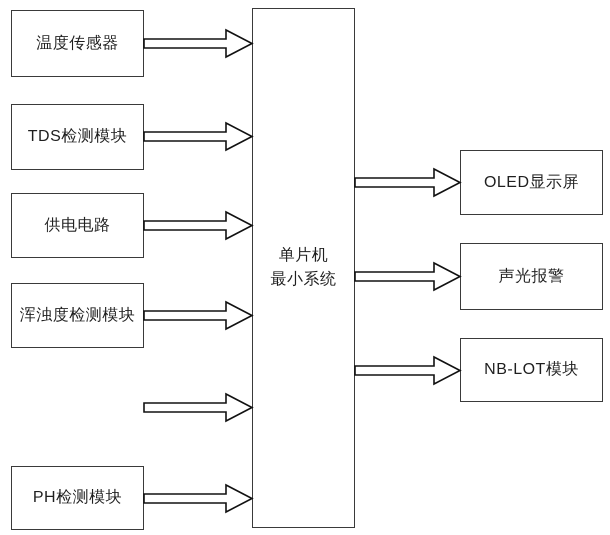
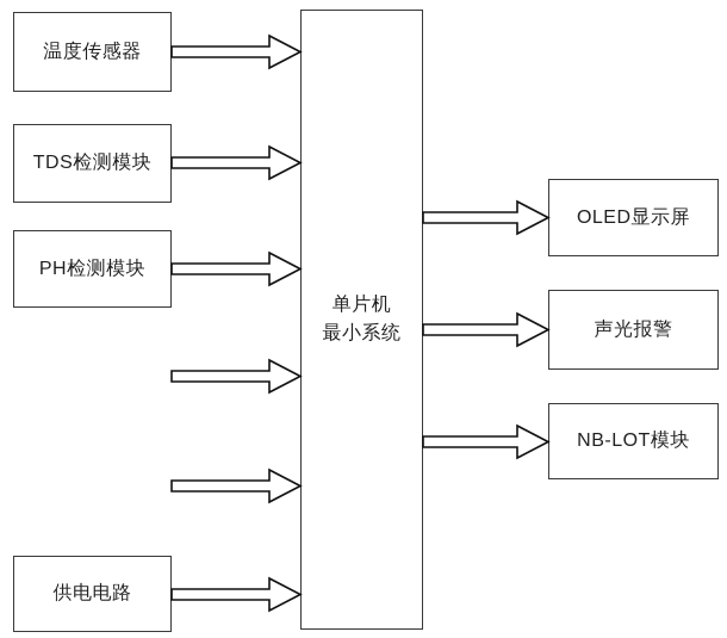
  温度传感器
  TDS检测模块
- 供电电路
+ PH检测模块
- 浑浊度检测模块
- PH检测模块
+ 供电电路
  单片机
  最小系统
  OLED显示屏
  声光报警
  NB-LOT模块
